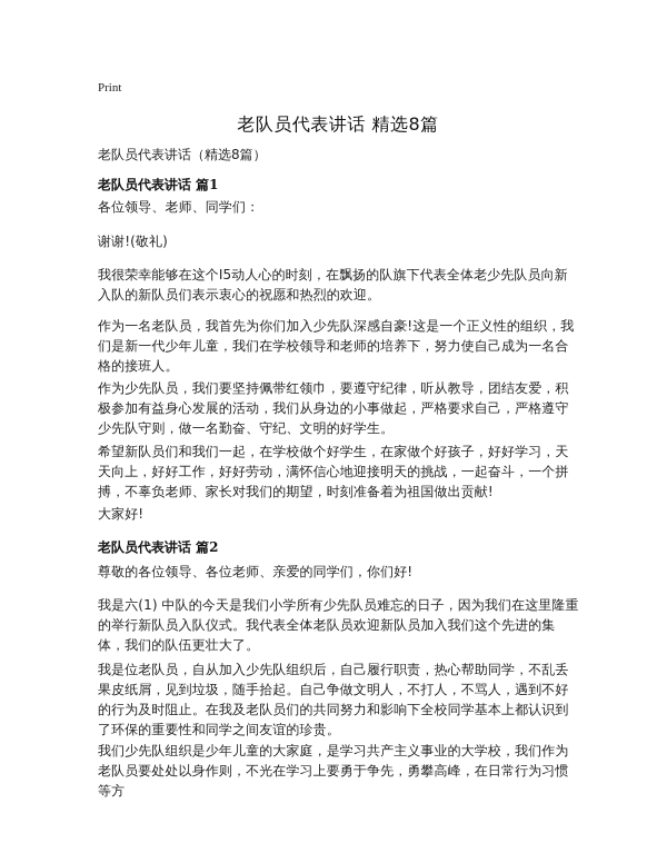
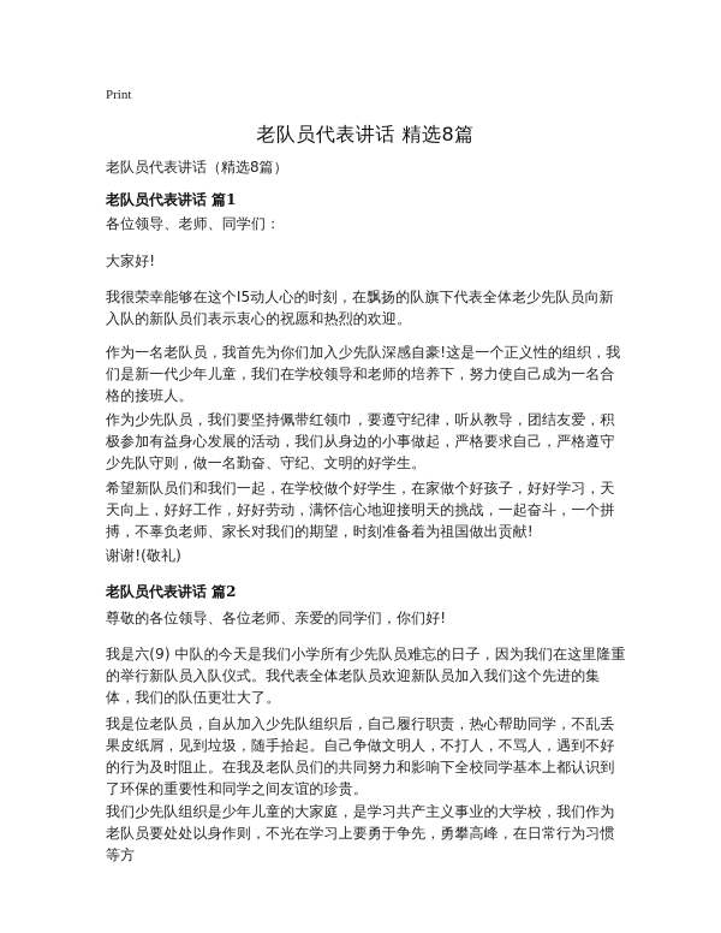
  Print
  老队员代表讲话 精选8篇
  老队员代表讲话（精选8篇）
  老队员代表讲话 篇1
  各位领导、老师、同学们：
- 谢谢!(敬礼)
+ 大家好!
  我很荣幸能够在这个I5动人心的时刻，在飘扬的队旗下代表全体老少先队员向新入队的新队员们表示衷心的祝愿和热烈的欢迎。
  作为一名老队员，我首先为你们加入少先队深感自豪!这是一个正义性的组织，我们是新一代少年儿童，我们在学校领导和老师的培养下，努力使自己成为一名合格的接班人。
  作为少先队员，我们要坚持佩带红领巾，要遵守纪律，听从教导，团结友爱，积极参加有益身心发展的活动，我们从身边的小事做起，严格要求自己，严格遵守少先队守则，做一名勤奋、守纪、文明的好学生。
  希望新队员们和我们一起，在学校做个好学生，在家做个好孩子，好好学习，天天向上，好好工作，好好劳动，满怀信心地迎接明天的挑战，一起奋斗，一个拼搏，不辜负老师、家长对我们的期望，时刻准备着为祖国做出贡献!
- 大家好!
+ 谢谢!(敬礼)
  老队员代表讲话 篇2
  尊敬的各位领导、各位老师、亲爱的同学们，你们好!
- 我是六(1) 中队的今天是我们小学所有少先队员难忘的日子，因为我们在这里隆重的举行新队员入队仪式。我代表全体老队员欢迎新队员加入我们这个先进的集体，我们的队伍更壮大了。
+ 我是六(9) 中队的今天是我们小学所有少先队员难忘的日子，因为我们在这里隆重的举行新队员入队仪式。我代表全体老队员欢迎新队员加入我们这个先进的集体，我们的队伍更壮大了。
  我是位老队员，自从加入少先队组织后，自己履行职责，热心帮助同学，不乱丢果皮纸屑，见到垃圾，随手拾起。自己争做文明人，不打人，不骂人，遇到不好的行为及时阻止。在我及老队员们的共同努力和影响下全校同学基本上都认识到了环保的重要性和同学之间友谊的珍贵。
  我们少先队组织是少年儿童的大家庭，是学习共产主义事业的大学校，我们作为老队员要处处以身作则，不光在学习上要勇于争先，勇攀高峰，在日常行为习惯等方
